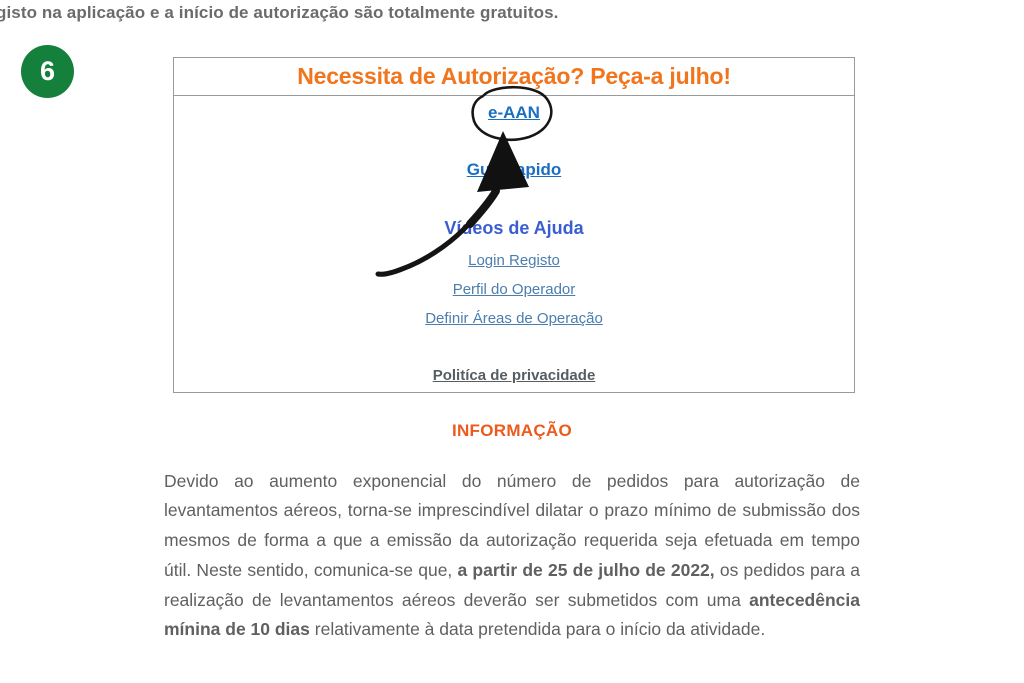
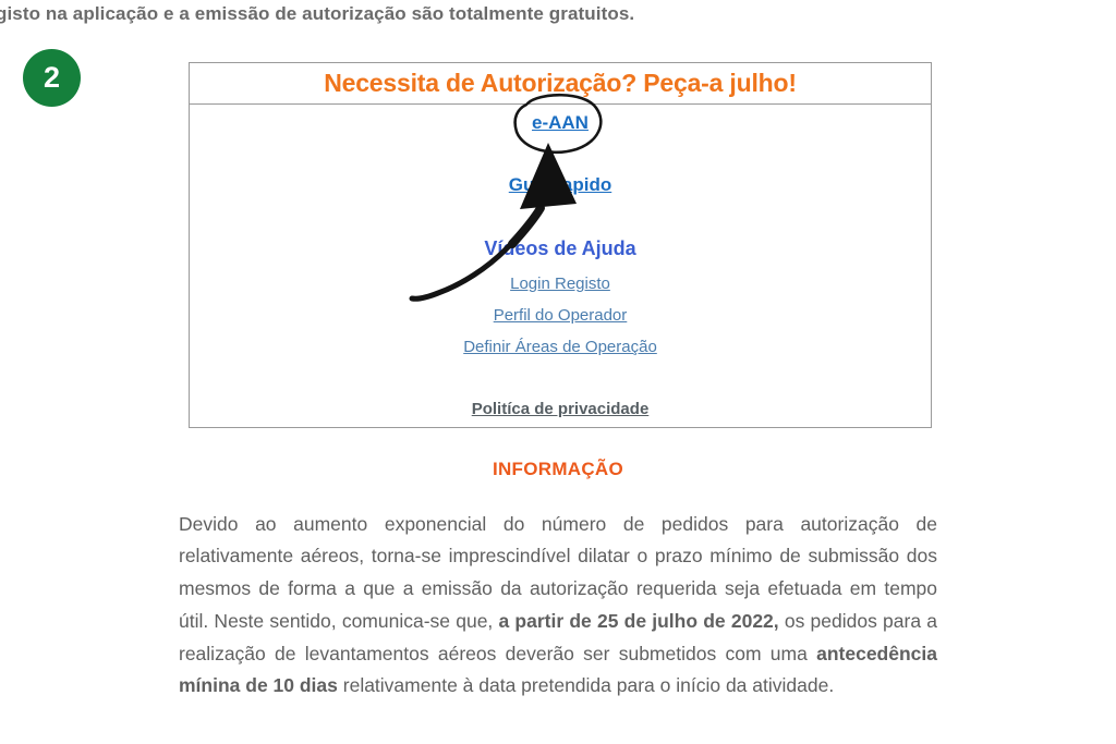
- gisto na aplicação e a início de autorização são totalmente gratuitos.
+ gisto na aplicação e a emissão de autorização são totalmente gratuitos.
- 6
+ 2
  Necessita de Autorização? Peça-a julho!
  e-AAN
  Víeos de Ajuda
  Login Registo
  Perfil do Operador
  Definir Áreas de Operação
  Politíca de privacidade
  INFORMAÇÃO
- Devido ao aumento exponencial do número de pedidos para autorização de levantamentos aéreos, torna-se imprescindível dilatar o prazo mínimo de submissão dos mesmos de forma a que a emissão da autorização requerida seja efetuada em tempo útil. Neste sentido, comunica-se que, a partir de 25 de julho de 2022, os pedidos para a realização de levantamentos aéreos deverão ser submetidos com uma antecedência mínina de 10 dias relativamente à data pretendida para o início da atividade.
+ Devido ao aumento exponencial do número de pedidos para autorização de relativamente aéreos, torna-se imprescindível dilatar o prazo mínimo de submissão dos mesmos de forma a que a emissão da autorização requerida seja efetuada em tempo útil. Neste sentido, comunica-se que, a partir de 25 de julho de 2022, os pedidos para a realização de levantamentos aéreos deverão ser submetidos com uma antecedência mínina de 10 dias relativamente à data pretendida para o início da atividade.
